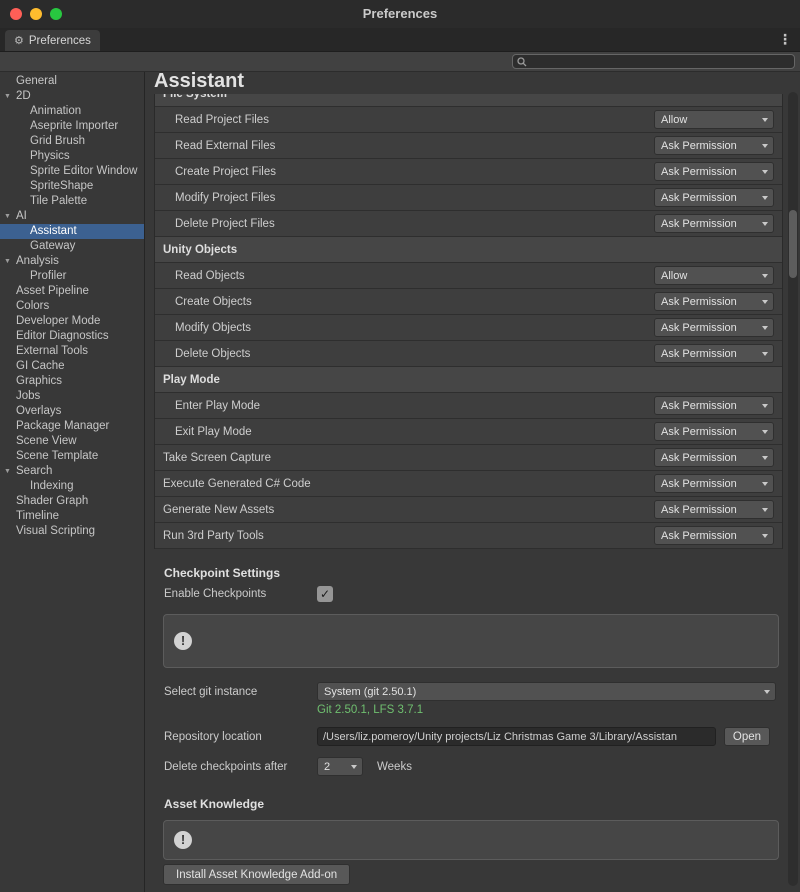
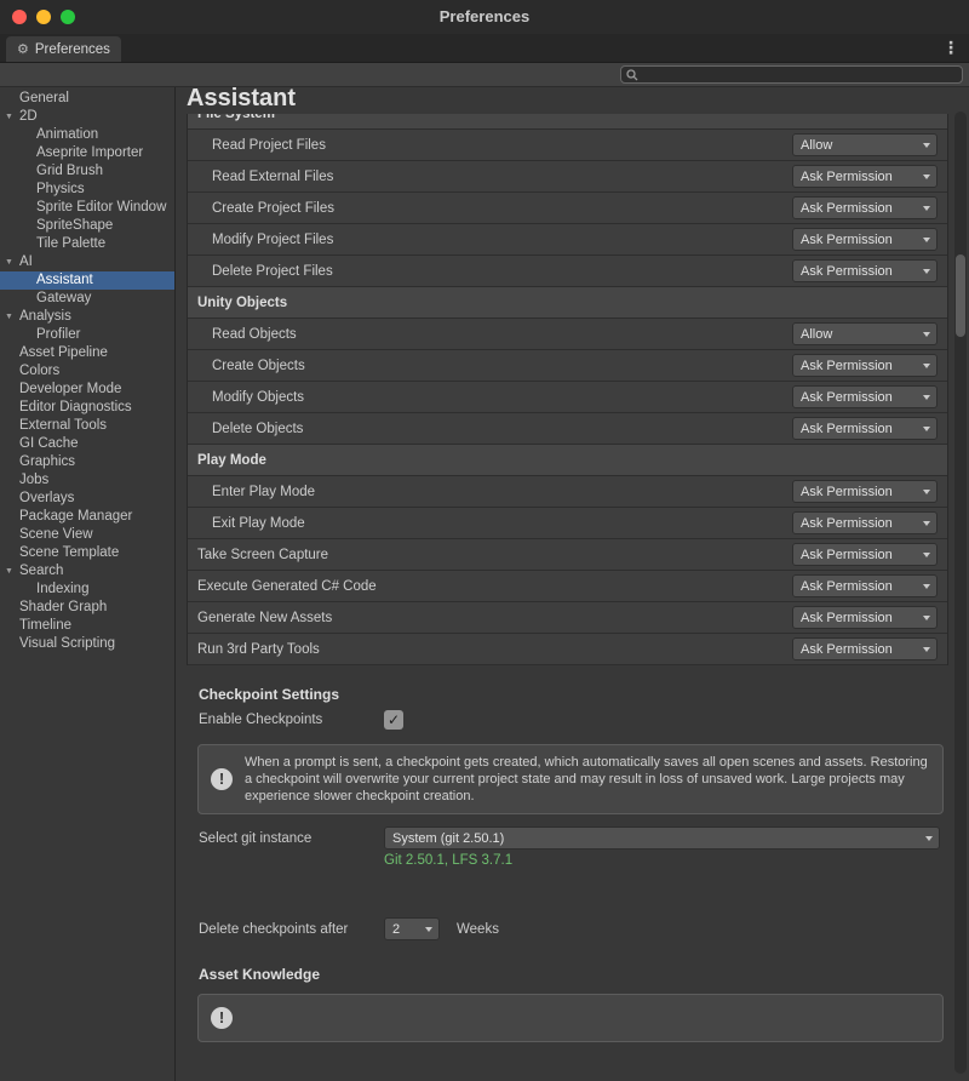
  Preferences
  ⚙
  Preferences
  ⋮
  General
  2D
  Animation
  Aseprite Importer
  Grid Brush
  Physics
  Sprite Editor Window
  SpriteShape
  Tile Palette
  AI
  Assistant
  Gateway
  Analysis
  Profiler
  Asset Pipeline
  Colors
  Developer Mode
  Editor Diagnostics
  External Tools
  GI Cache
  Graphics
  Jobs
  Overlays
  Package Manager
  Scene View
  Scene Template
  Search
  Indexing
  Shader Graph
  Timeline
  Visual Scripting
  Assistant
  File System
  Read Project Files
  Allow
  Read External Files
  Ask Permission
  Create Project Files
  Ask Permission
  Modify Project Files
  Ask Permission
  Delete Project Files
  Ask Permission
  Unity Objects
  Read Objects
  Allow
  Create Objects
  Ask Permission
  Modify Objects
  Ask Permission
  Delete Objects
  Ask Permission
  Play Mode
  Enter Play Mode
  Ask Permission
  Exit Play Mode
  Ask Permission
  Take Screen Capture
  Ask Permission
  Execute Generated C# Code
  Ask Permission
  Generate New Assets
  Ask Permission
  Run 3rd Party Tools
  Ask Permission
  Checkpoint Settings
  Enable Checkpoints
  ✓
  !
+ When a prompt is sent, a checkpoint gets created, which automatically saves all open scenes and assets. Restoring a checkpoint will overwrite your current project state and may result in loss of unsaved work. Large projects may experience slower checkpoint creation.
  Select git instance
  System (git 2.50.1)
  Git 2.50.1, LFS 3.7.1
- Repository location
- /Users/liz.pomeroy/Unity projects/Liz Christmas Game 3/Library/Assistan
- Open
  Delete checkpoints after
  2
  Weeks
  Asset Knowledge
  !
- Install Asset Knowledge Add-on
